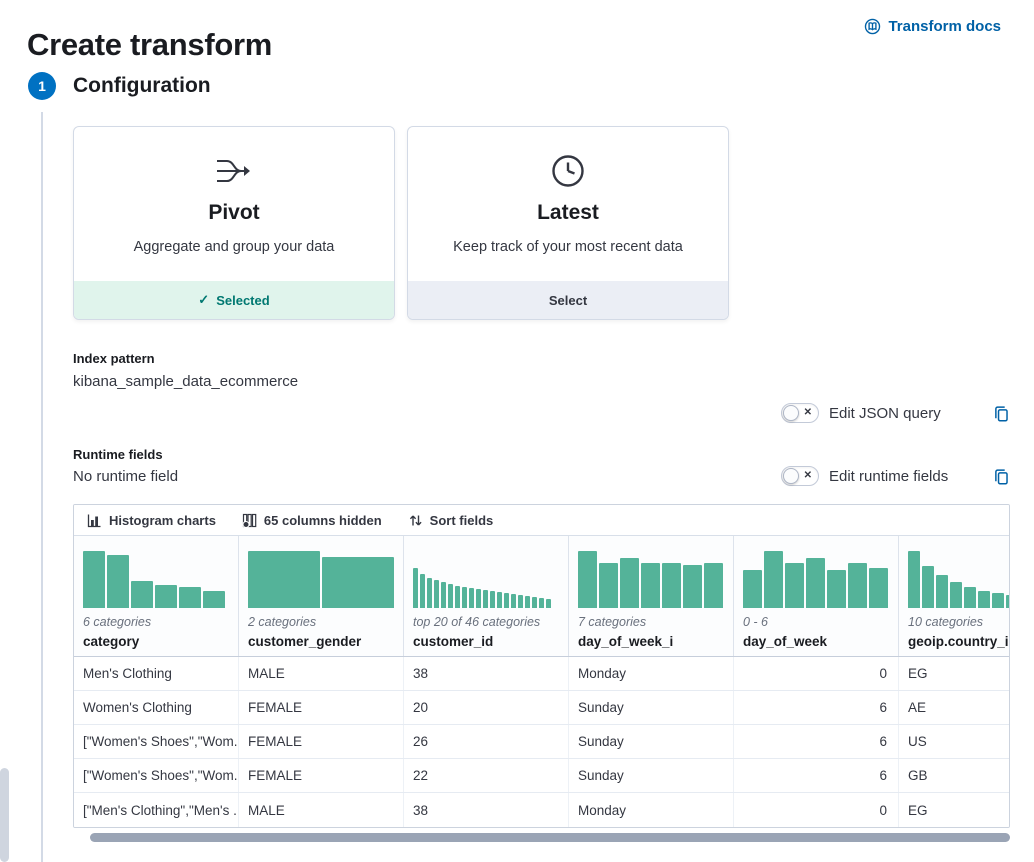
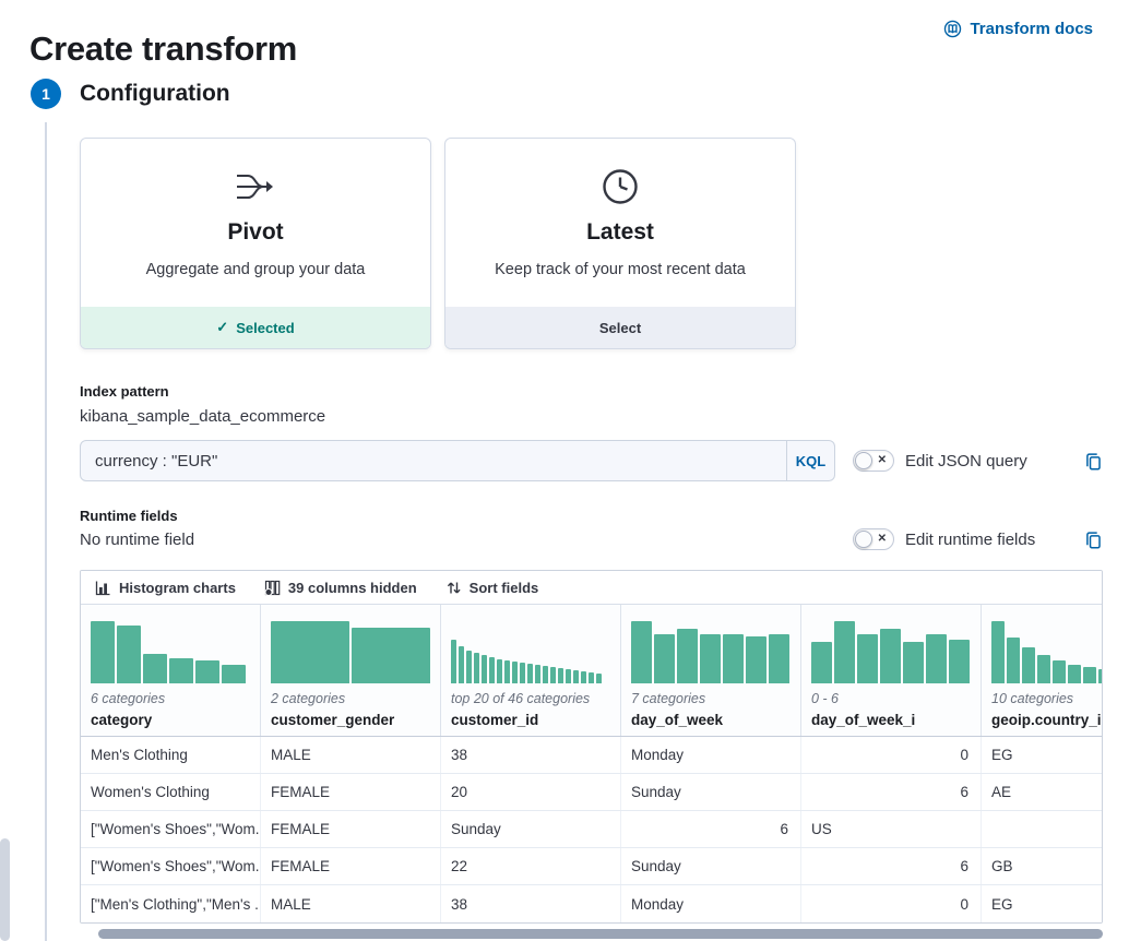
  Create transform
  Transform docs
  1
  Configuration
  Pivot
  Aggregate and group your data
  ✓
  Selected
  Latest
  Keep track of your most recent data
  Select
  Index pattern
  kibana_sample_data_ecommerce
+ currency : "EUR"
+ KQL
  ✕
  Edit JSON query
  Runtime fields
  No runtime field
  ✕
  Edit runtime fields
  Histogram charts
- 65 columns hidden
+ 39 columns hidden
  Sort fields
  6 categories
  category
  2 categories
  customer_gender
  top 20 of 46 categories
  customer_id
  7 categories
- day_of_week_i
+ day_of_week
  0 - 6
- day_of_week
+ day_of_week_i
  10 categories
  geoip.country_i
  Men's Clothing
  MALE
  38
  Monday
  0
  EG
  Women's Clothing
  FEMALE
  20
  Sunday
  6
  AE
  ["Women's Shoes","Wom.
  FEMALE
- 26
  Sunday
  6
  US
  ["Women's Shoes","Wom.
  FEMALE
  22
  Sunday
  6
  GB
  ["Men's Clothing","Men's ..
  MALE
  38
  Monday
  0
  EG
